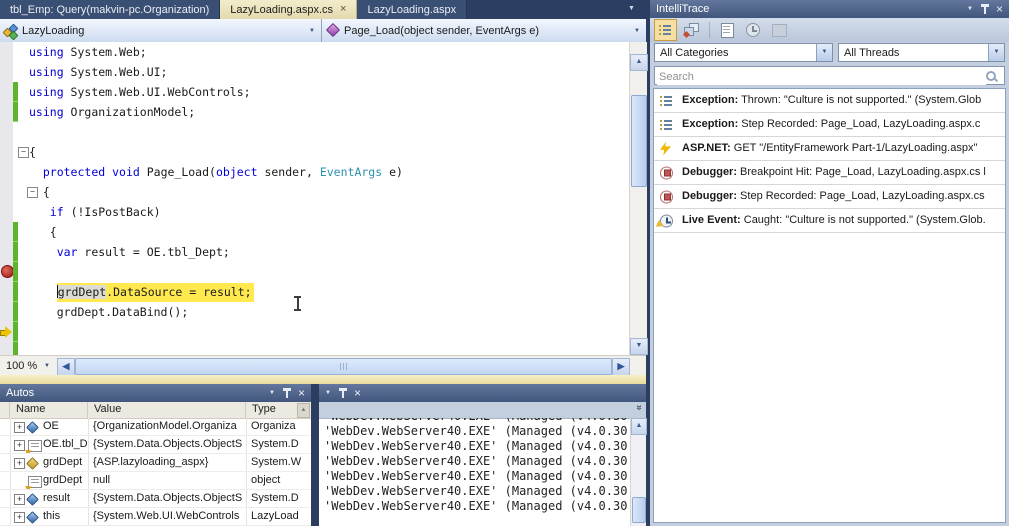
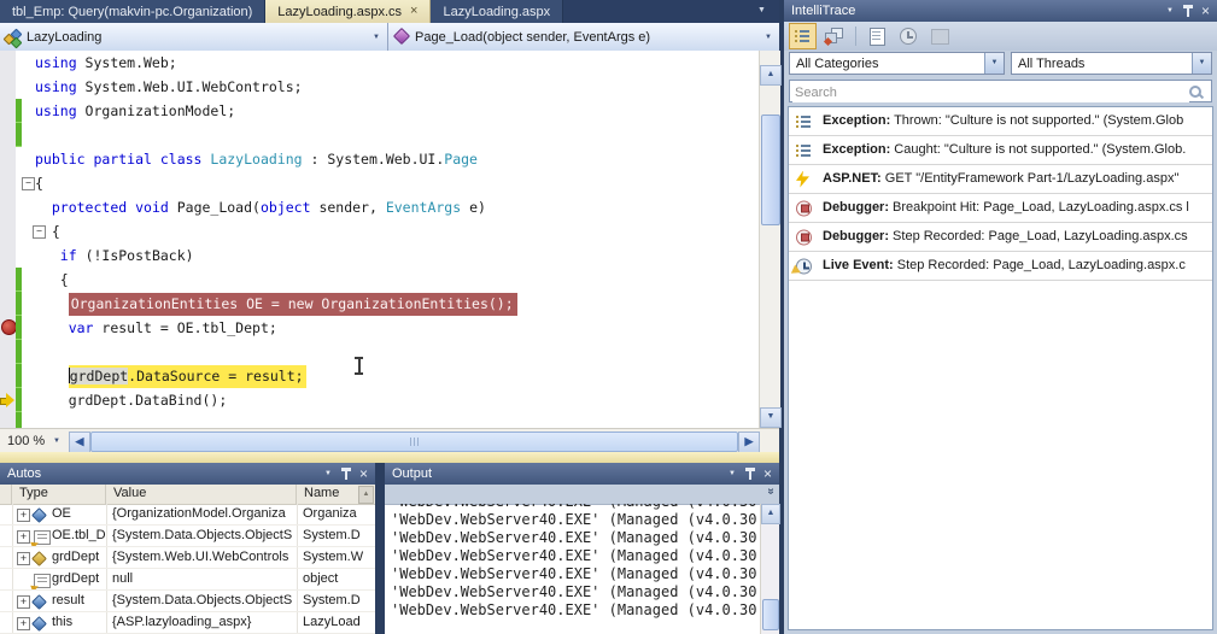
  tbl_Emp: Query(makvin-pc.Organization)
  LazyLoading.aspx.cs
  ×
  LazyLoading.aspx
  LazyLoading
  Page_Load(object sender, EventArgs e)
  using System.Web;
- using System.Web.UI;
  using System.Web.UI.WebControls;
  using OrganizationModel;
+ public partial class LazyLoading : System.Web.UI.Page
  {
  protected void Page_Load(object sender, EventArgs e)
  {
  if (!IsPostBack)
  {
+ OrganizationEntities OE = new OrganizationEntities();
  var result = OE.tbl_Dept;
  grdDept.DataSource = result;
  grdDept.DataBind();
  −
  −
  100 %
  ◀
  ▶
  Autos
  ×
- Name
+ Type
  Value
- Type
+ Name
  +
  OE
  {OrganizationModel.Organiza
  Organiza
  +
  OE.tbl_D
  {System.Data.Objects.ObjectS
  System.D
  +
  grdDept
- {ASP.lazyloading_aspx}
+ {System.Web.UI.WebControls
  System.W
  grdDept
  null
  object
  +
  result
  {System.Data.Objects.ObjectS
  System.D
  +
  this
- {System.Web.UI.WebControls
+ {ASP.lazyloading_aspx}
  LazyLoad
+ Output
  ×
  'WebDev.WebServer40.EXE' (Managed (v4.0.30
  'WebDev.WebServer40.EXE' (Managed (v4.0.30
  'WebDev.WebServer40.EXE' (Managed (v4.0.30
  'WebDev.WebServer40.EXE' (Managed (v4.0.30
  'WebDev.WebServer40.EXE' (Managed (v4.0.30
  'WebDev.WebServer40.EXE' (Managed (v4.0.30
  IntelliTrace
  ×
  All Categories
  All Threads
  Search
  Exception: Thrown: "Culture is not supported." (System.Glob
- Exception: Step Recorded: Page_Load, LazyLoading.aspx.c
+ Exception: Caught: "Culture is not supported." (System.Glob.
  ASP.NET: GET "/EntityFramework Part-1/LazyLoading.aspx"
  Debugger: Breakpoint Hit: Page_Load, LazyLoading.aspx.cs l
  Debugger: Step Recorded: Page_Load, LazyLoading.aspx.cs
- Live Event: Caught: "Culture is not supported." (System.Glob.
+ Live Event: Step Recorded: Page_Load, LazyLoading.aspx.c
